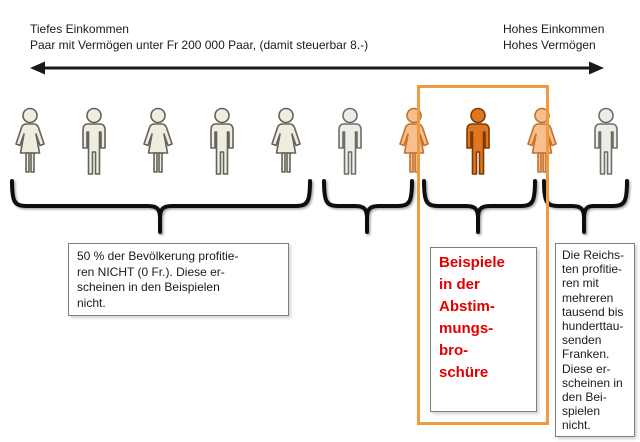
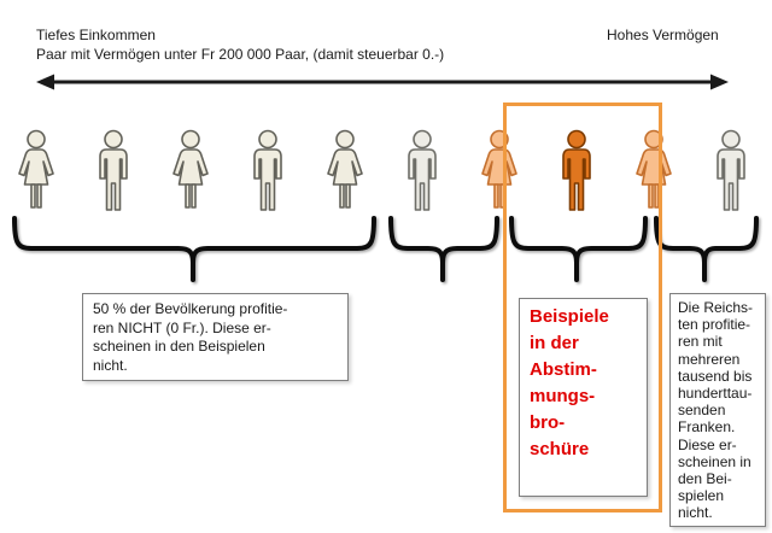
  Tiefes Einkommen
- Paar mit Vermögen unter Fr 200 000 Paar, (damit steuerbar 8.-)
+ Paar mit Vermögen unter Fr 200 000 Paar, (damit steuerbar 0.-)
- Hohes Einkommen
  Hohes Vermögen
  50 % der Bevölkerung profitie-
  ren NICHT (0 Fr.). Diese er-
  scheinen in den Beispielen
  nicht.
  Beispiele
  in der
  Abstim-
  mungs-
  bro-
  schüre
  Die Reichs-
  ten profitie-
  ren mit
  mehreren
  tausend bis
  hunderttau-
  senden
  Franken.
  Diese er-
  scheinen in
  den Bei-
  spielen
  nicht.
